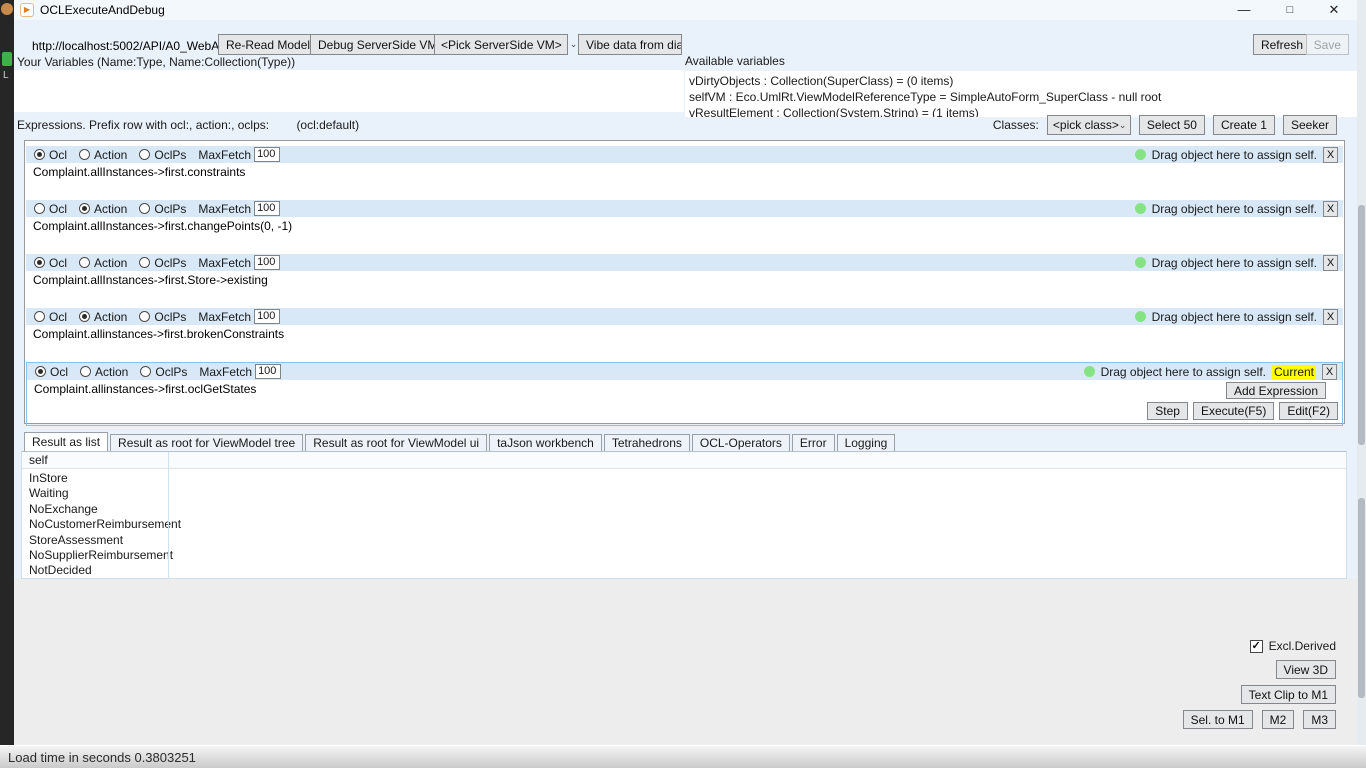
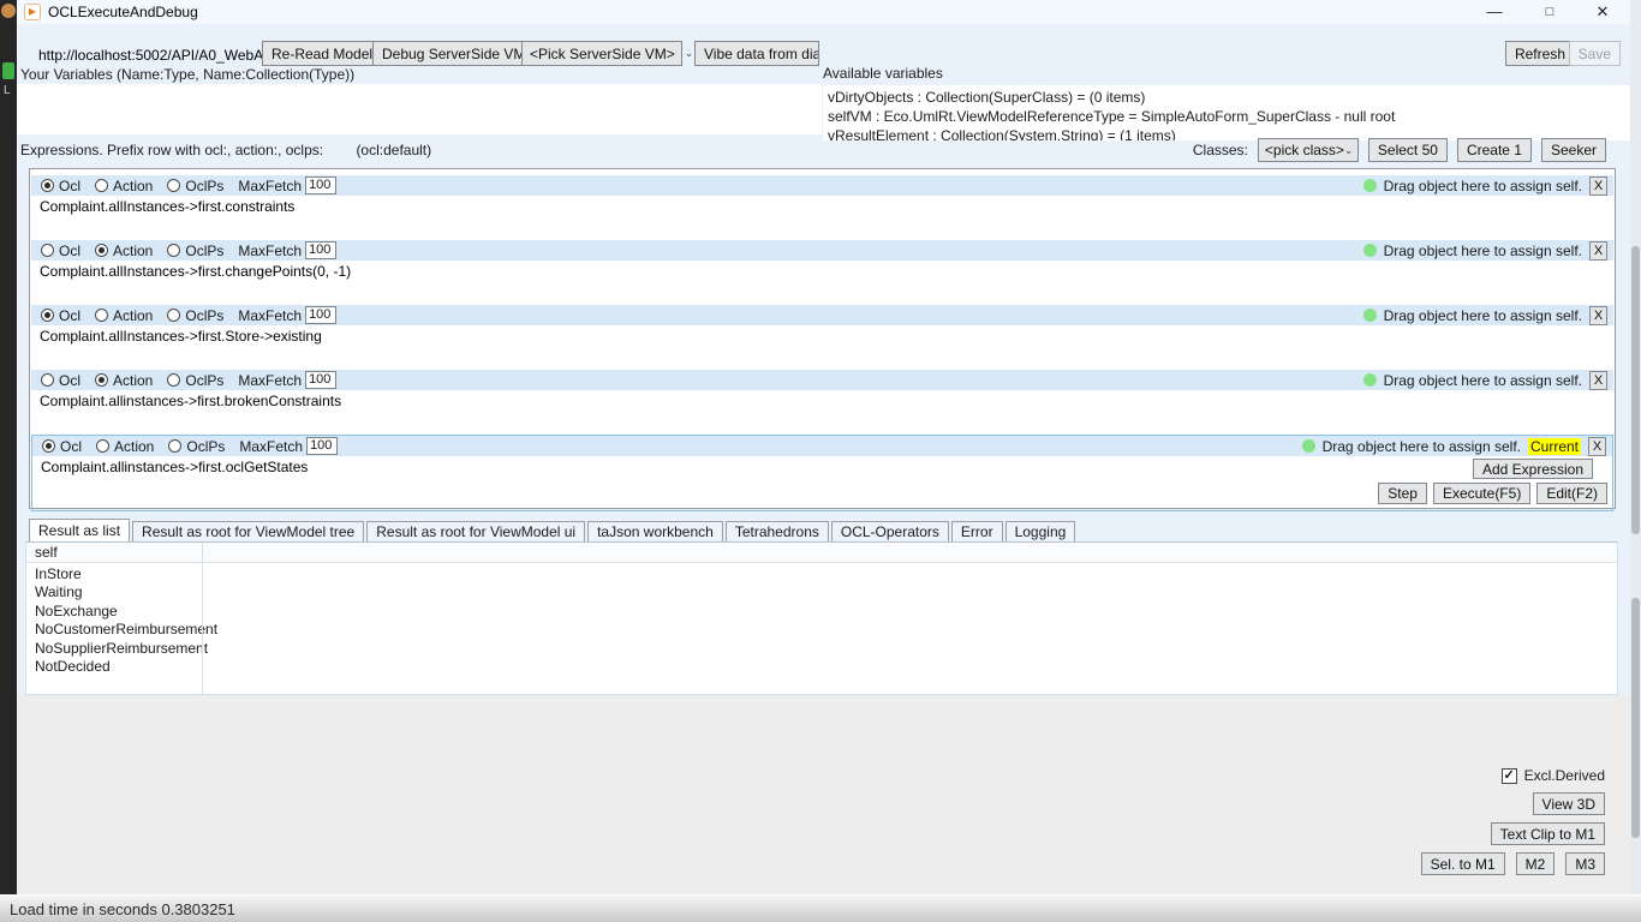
  L
  ▶
  OCLExecuteAndDebug
  —
  □
  ✕
  http://localhost:5002/API/A0_WebA
  Re-Read Model
  Debug ServerSide VM
  <Pick ServerSide VM>
  ⌄
  Vibe data from dia
  Refresh
  Save
  Your Variables (Name:Type, Name:Collection(Type))
  Available variables
  vDirtyObjects : Collection(SuperClass) = (0 items)
  selfVM : Eco.UmlRt.ViewModelReferenceType = SimpleAutoForm_SuperClass - null root
  vResultElement : Collection(System.String) = (1 items)
  Expressions. Prefix row with ocl:, action:, oclps: (ocl:default)
  Classes:
  <pick class>
  ⌄
  Select 50
  Create 1
  Seeker
  Ocl
  Action
  OclPs
  MaxFetch
  100
  Drag object here to assign self.
  X
  Complaint.allInstances->first.constraints
  Ocl
  Action
  OclPs
  MaxFetch
  100
  Drag object here to assign self.
  X
  Complaint.allInstances->first.changePoints(0, -1)
  Ocl
  Action
  OclPs
  MaxFetch
  100
  Drag object here to assign self.
  X
  Complaint.allInstances->first.Store->existing
  Ocl
  Action
  OclPs
  MaxFetch
  100
  Drag object here to assign self.
  X
  Complaint.allinstances->first.brokenConstraints
  Ocl
  Action
  OclPs
  MaxFetch
  100
  Drag object here to assign self.
  Current
  X
  Complaint.allinstances->first.oclGetStates
  Add Expression
  Step
  Execute(F5)
  Edit(F2)
  Result as list
  Result as root for ViewModel tree
  Result as root for ViewModel ui
  taJson workbench
  Tetrahedrons
  OCL-Operators
  Error
  Logging
  self
  InStore
  Waiting
  NoExchange
  NoCustomerReimbursemnt
- StoreAssessment
  NoSupplierReimbursement
  NotDecided
  ✓
  Excl.Derived
  View 3D
  Text Clip to M1
  Sel. to M1
  M2
  M3
  Load time in seconds 0.3803251
